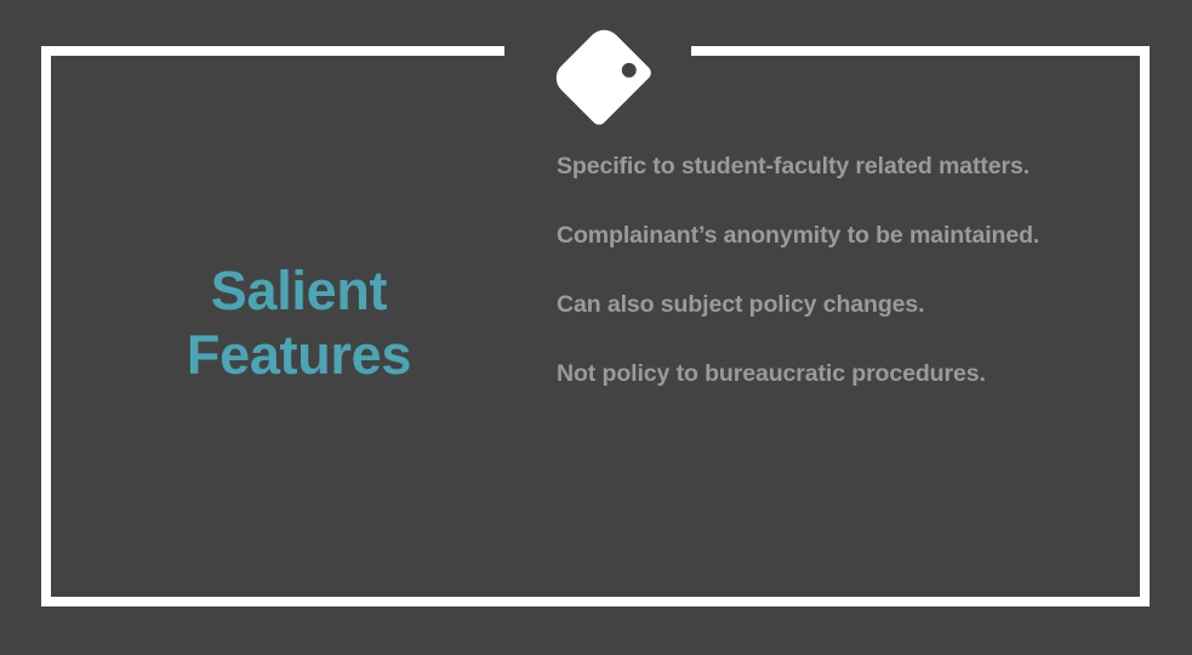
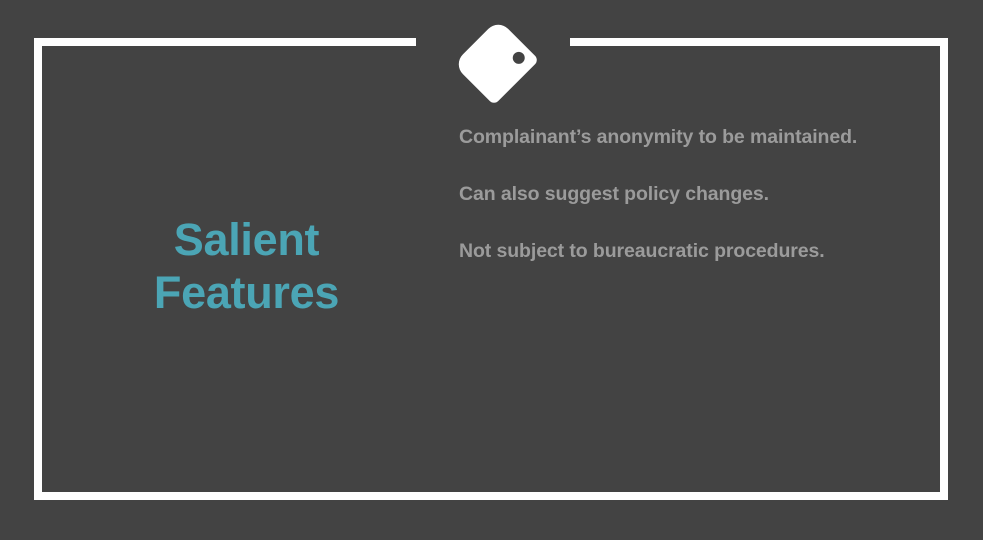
  Salient
  Features
- Specific to student-faculty related matters.
  Complainant’s anonymity to be maintained.
- Can also subject policy changes.
+ Can also suggest policy changes.
- Not policy to bureaucratic procedures.
+ Not subject to bureaucratic procedures.
